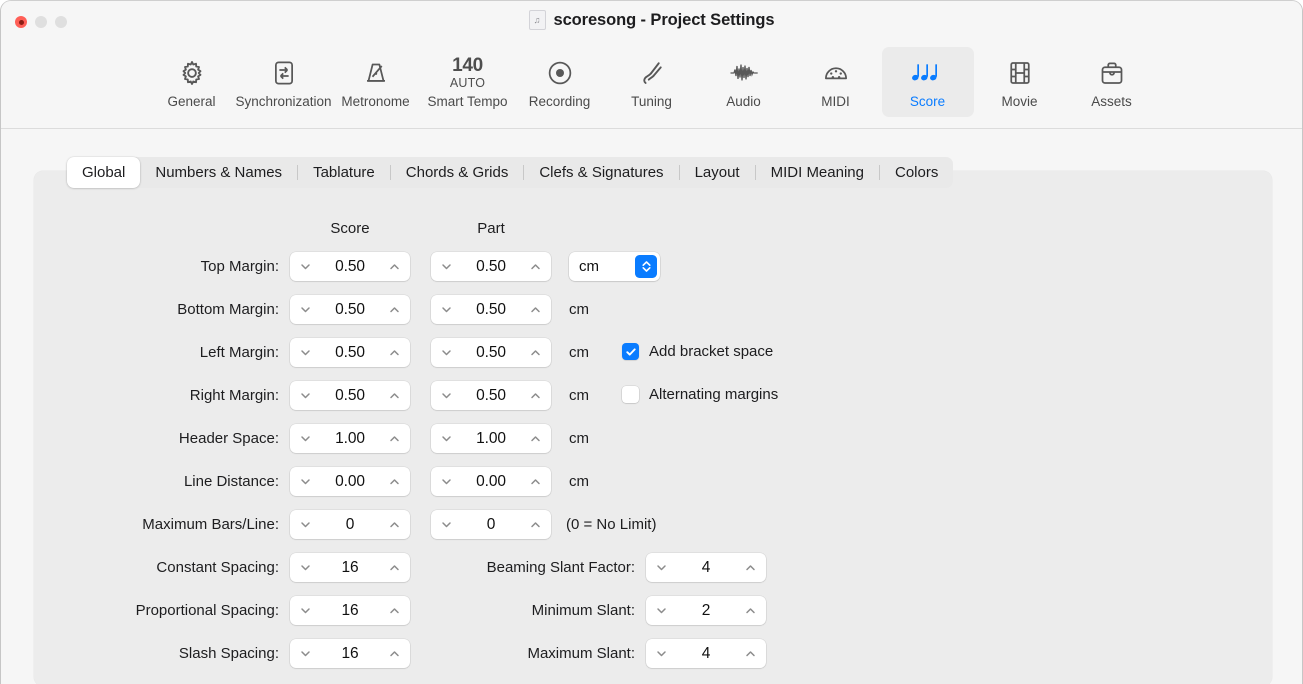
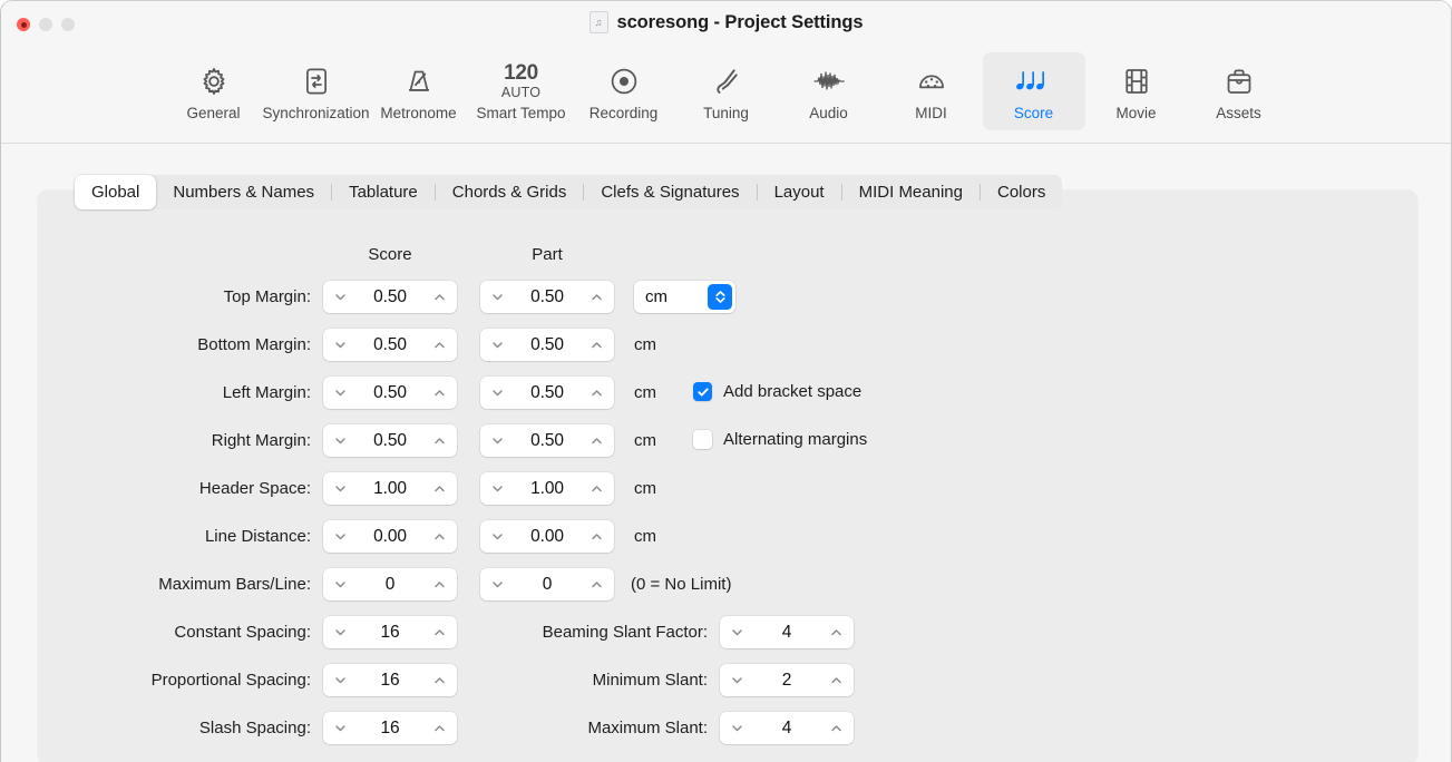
  ♫
  scoresong - Project Settings
  General
  Synchronization
  Metronome
- 140
+ 120
  AUTO
  Smart Tempo
  Recording
  Tuning
  Audio
  MIDI
  Score
  Movie
  Assets
  Global
  Numbers & Names
  Tablature
  Chords & Grids
  Clefs & Signatures
  Layout
  MIDI Meaning
  Colors
  Score
  Part
  Top Margin:
  0.50
  0.50
  cm
  Bottom Margin:
  0.50
  0.50
  cm
  Left Margin:
  0.50
  0.50
  cm
  Add bracket space
  Right Margin:
  0.50
  0.50
  cm
  Alternating margins
  Header Space:
  1.00
  1.00
  cm
  Line Distance:
  0.00
  0.00
  cm
  Maximum Bars/Line:
  0
  0
  (0 = No Limit)
  Constant Spacing:
  16
  Proportional Spacing:
  16
  Slash Spacing:
  16
  Beaming Slant Factor:
  4
  Minimum Slant:
  2
  Maximum Slant:
  4
